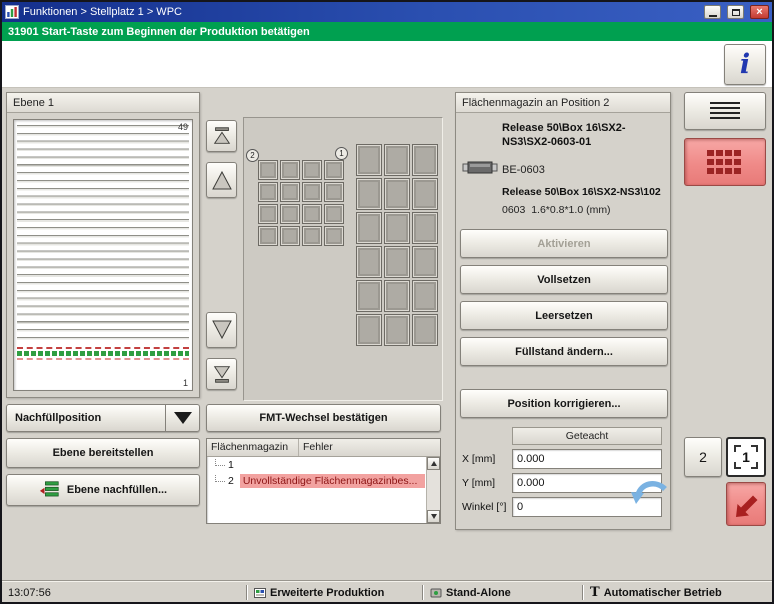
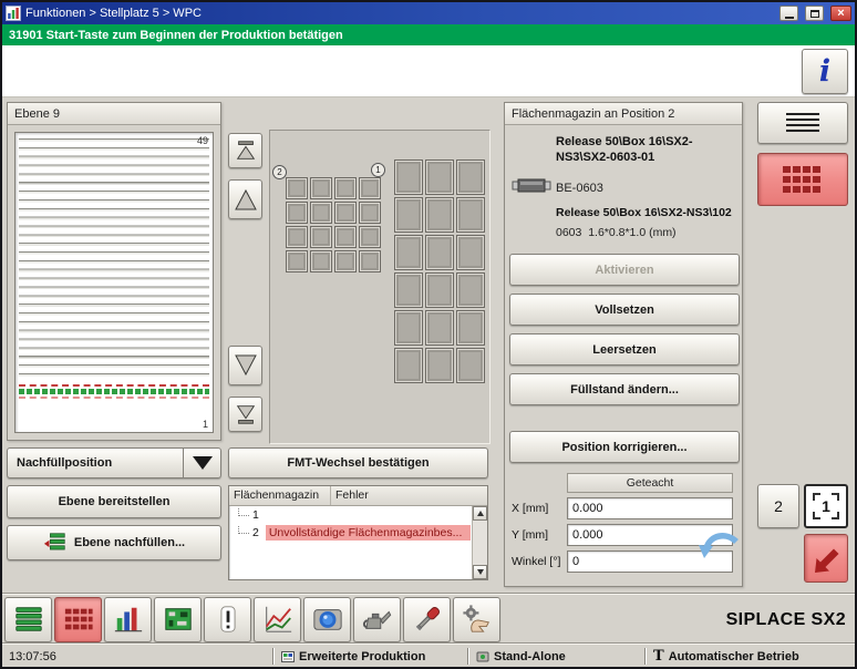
- Funktionen > Stellplatz 1 > WPC
+ Funktionen > Stellplatz 5 > WPC
  ×
  31901 Start-Taste zum Beginnen der Produktion betätigen
  i
- Ebene 1
+ Ebene 9
  49
  1
  2
  1
  Nachfüllposition
  Ebene bereitstellen
  Ebene nachfüllen...
  FMT-Wechsel bestätigen
  Flächenmagazin
  Fehler
  1
  2
  Unvollständige Flächenmagazinbes...
  Flächenmagazin an Position 2
  Release 50\Box 16\SX2-NS3\SX2-0603-01
  BE-0603
  Release 50\Box 16\SX2-NS3\102
  0603 1.6*0.8*1.0 (mm)
  Aktivieren
  Vollsetzen
  Leersetzen
  Füllstand ändern...
  Position korrigieren...
  Geteacht
  X [mm]
  0.000
  Y [mm]
  0.000
  Winkel [°]
  0
  2
  1
+ SIPLACE SX2
  13:07:56
  Erweiterte Produktion
  Stand-Alone
  T
  Automatischer Betrieb
